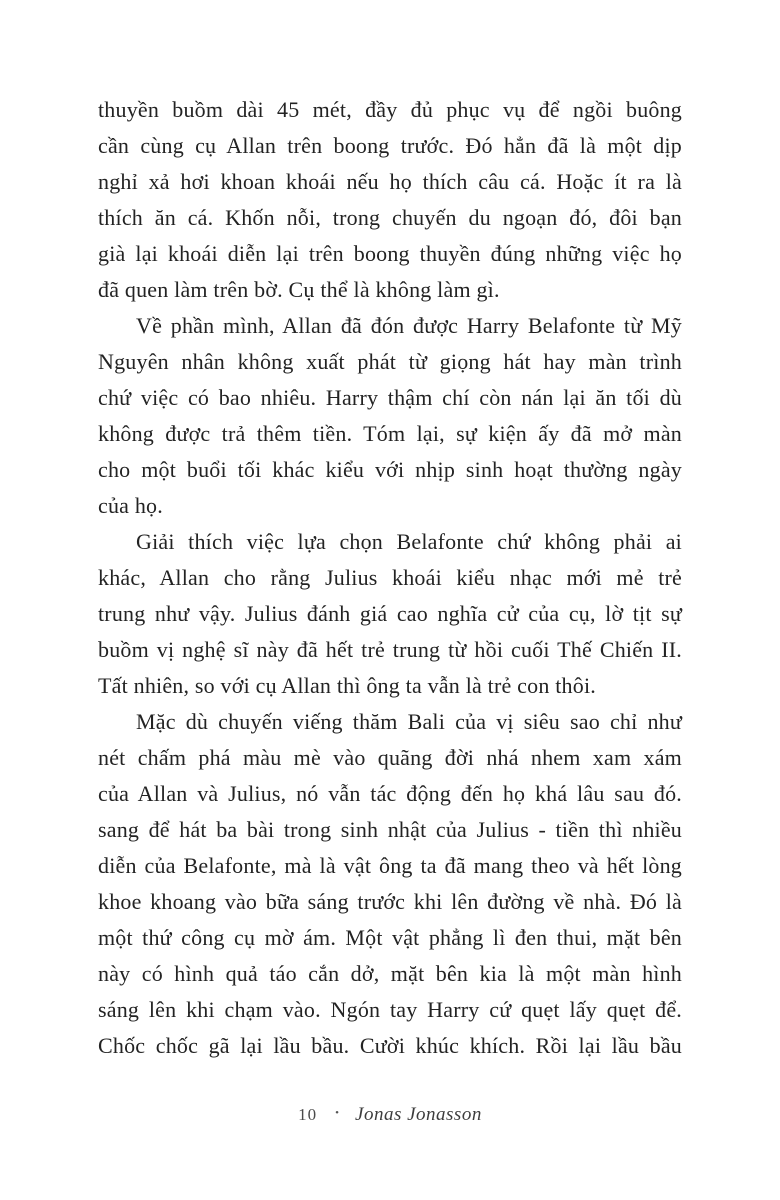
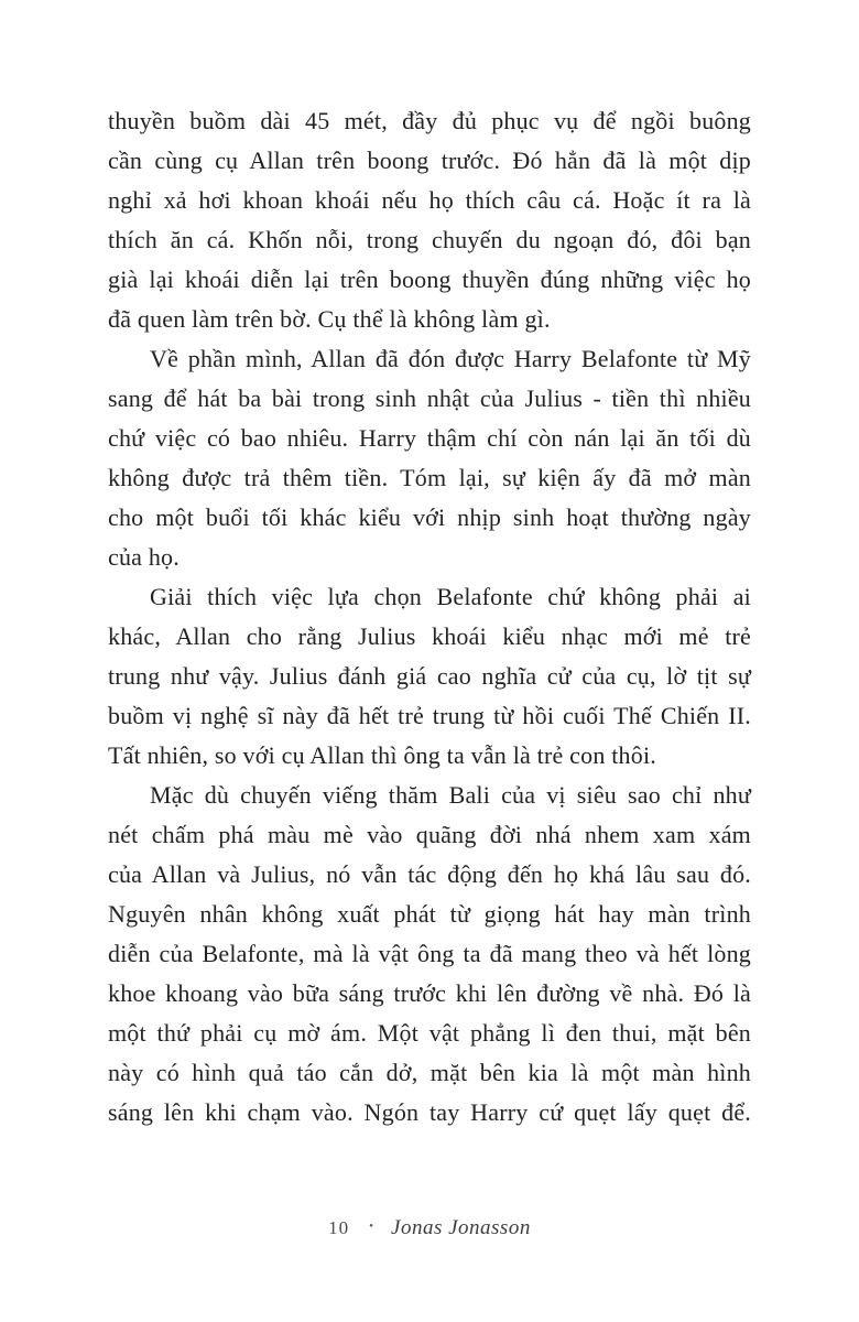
  thuyền buồm dài 45 mét, đầy đủ phục vụ để ngồi buông
  cần cùng cụ Allan trên boong trước. Đó hẳn đã là một dịp
  nghỉ xả hơi khoan khoái nếu họ thích câu cá. Hoặc ít ra là
  thích ăn cá. Khốn nỗi, trong chuyến du ngoạn đó, đôi bạn
  già lại khoái diễn lại trên boong thuyền đúng những việc họ
  đã quen làm trên bờ. Cụ thể là không làm gì.
  Về phần mình, Allan đã đón được Harry Belafonte từ Mỹ
- Nguyên nhân không xuất phát từ giọng hát hay màn trình
+ sang để hát ba bài trong sinh nhật của Julius - tiền thì nhiều
  chứ việc có bao nhiêu. Harry thậm chí còn nán lại ăn tối dù
  không được trả thêm tiền. Tóm lại, sự kiện ấy đã mở màn
  cho một buổi tối khác kiểu với nhịp sinh hoạt thường ngày
  của họ.
  Giải thích việc lựa chọn Belafonte chứ không phải ai
  khác, Allan cho rằng Julius khoái kiểu nhạc mới mẻ trẻ
  trung như vậy. Julius đánh giá cao nghĩa cử của cụ, lờ tịt sự
  buồm vị nghệ sĩ này đã hết trẻ trung từ hồi cuối Thế Chiến II.
  Tất nhiên, so với cụ Allan thì ông ta vẫn là trẻ con thôi.
  Mặc dù chuyến viếng thăm Bali của vị siêu sao chỉ như
  nét chấm phá màu mè vào quãng đời nhá nhem xam xám
  của Allan và Julius, nó vẫn tác động đến họ khá lâu sau đó.
- sang để hát ba bài trong sinh nhật của Julius - tiền thì nhiều
+ Nguyên nhân không xuất phát từ giọng hát hay màn trình
  diễn của Belafonte, mà là vật ông ta đã mang theo và hết lòng
  khoe khoang vào bữa sáng trước khi lên đường về nhà. Đó là
- một thứ công cụ mờ ám. Một vật phẳng lì đen thui, mặt bên
+ một thứ phải cụ mờ ám. Một vật phẳng lì đen thui, mặt bên
  này có hình quả táo cắn dở, mặt bên kia là một màn hình
  sáng lên khi chạm vào. Ngón tay Harry cứ quẹt lấy quẹt để.
- Chốc chốc gã lại lầu bầu. Cười khúc khích. Rồi lại lầu bầu
  10 • Jonas Jonasson
